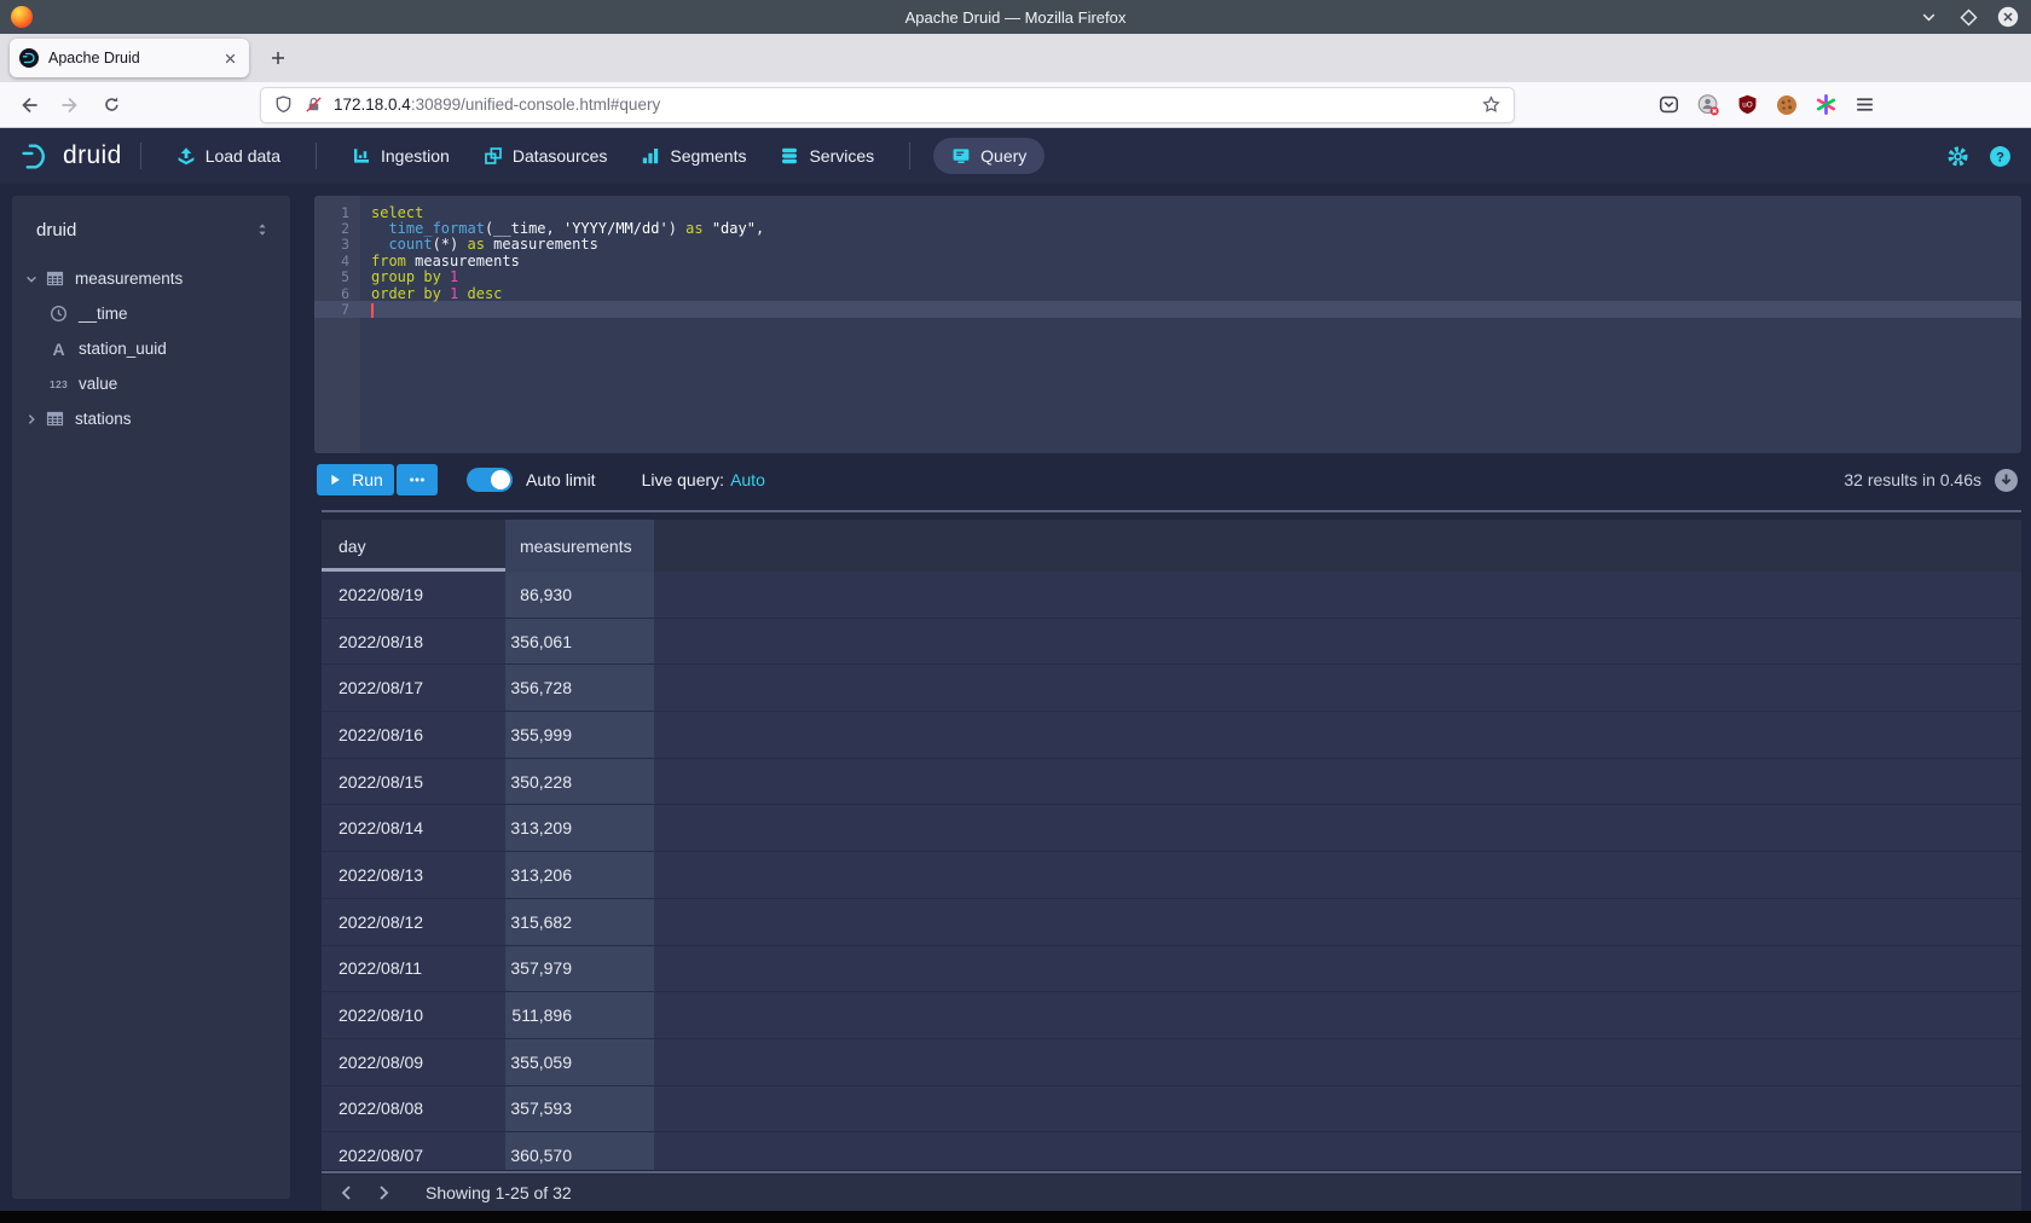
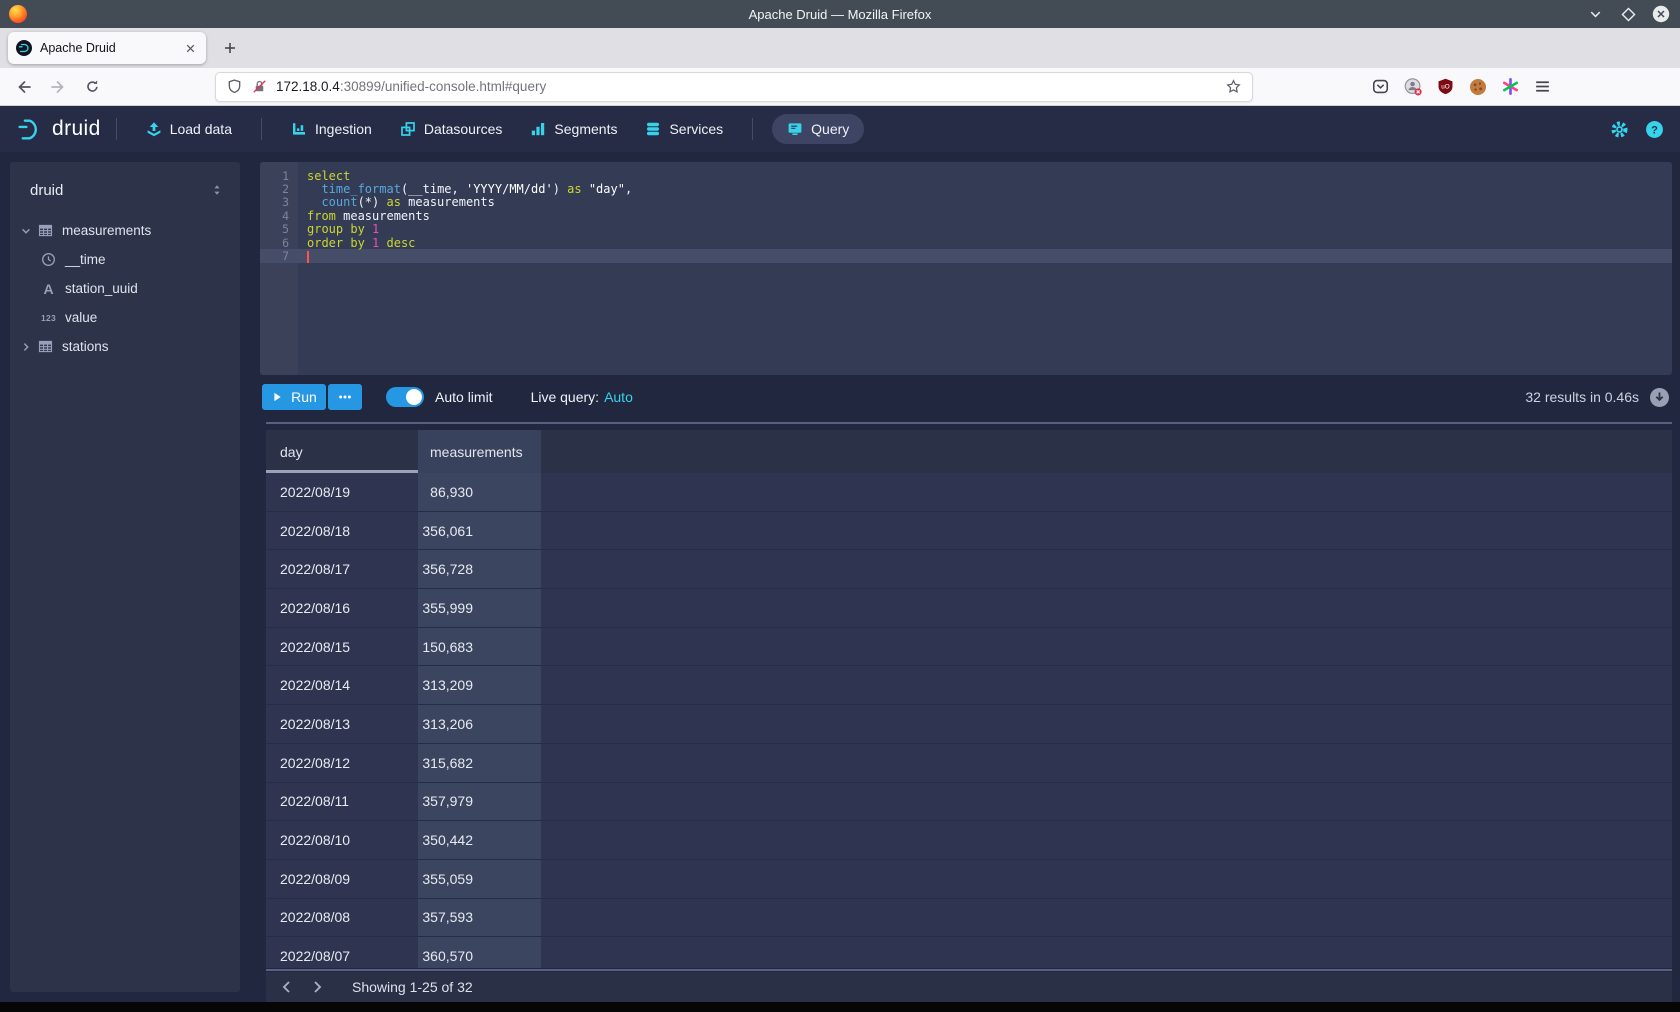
  Apache Druid — Mozilla Firefox
  Apache Druid
  172.18.0.4:30899/unified-console.html#query
  druid
  Load data
  Ingestion
  Datasources
  Segments
  Services
  Query
  ?
  druid
  measurements
  __time
  A
  station_uuid
  123
  value
  stations
  1
  select
  2
  time_format(__time, 'YYYY/MM/dd') as "day",
  3
  count(*) as measurements
  4
  from measurements
  5
  group by 1
  6
  order by 1 desc
  7
  Run
  Auto limit
  Live query:
  Auto
  32 results in 0.46s
  day
  measurements
  2022/08/19
  86,930
  2022/08/18
  356,061
  2022/08/17
  356,728
  2022/08/16
  355,999
  2022/08/15
- 350,228
+ 150,683
  2022/08/14
  313,209
  2022/08/13
  313,206
  2022/08/12
  315,682
  2022/08/11
  357,979
  2022/08/10
- 511,896
+ 350,442
  2022/08/09
  355,059
  2022/08/08
  357,593
  2022/08/07
  360,570
  Showing 1-25 of 32
